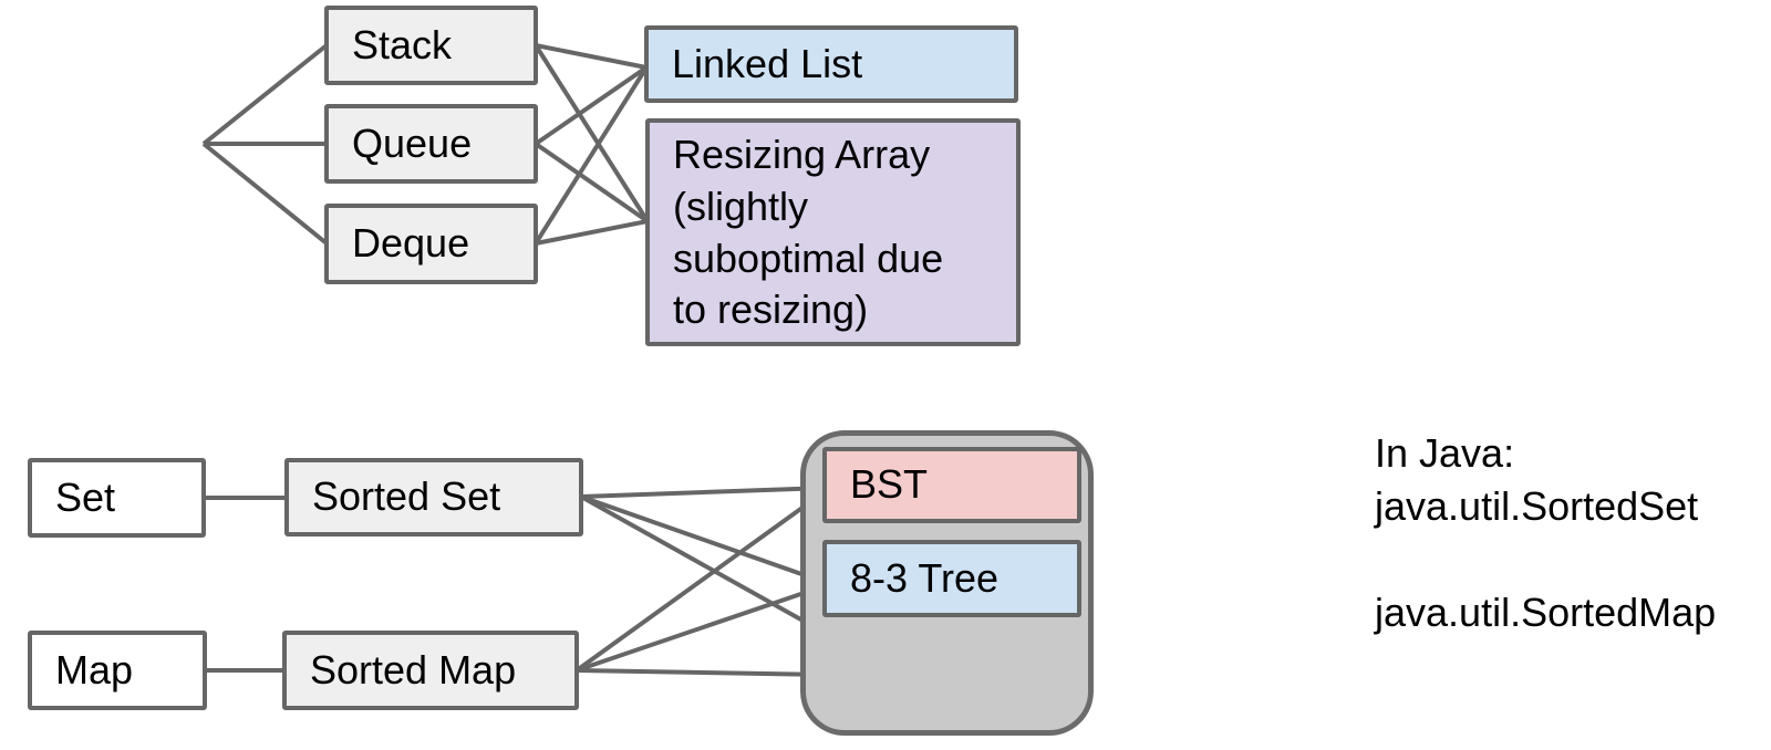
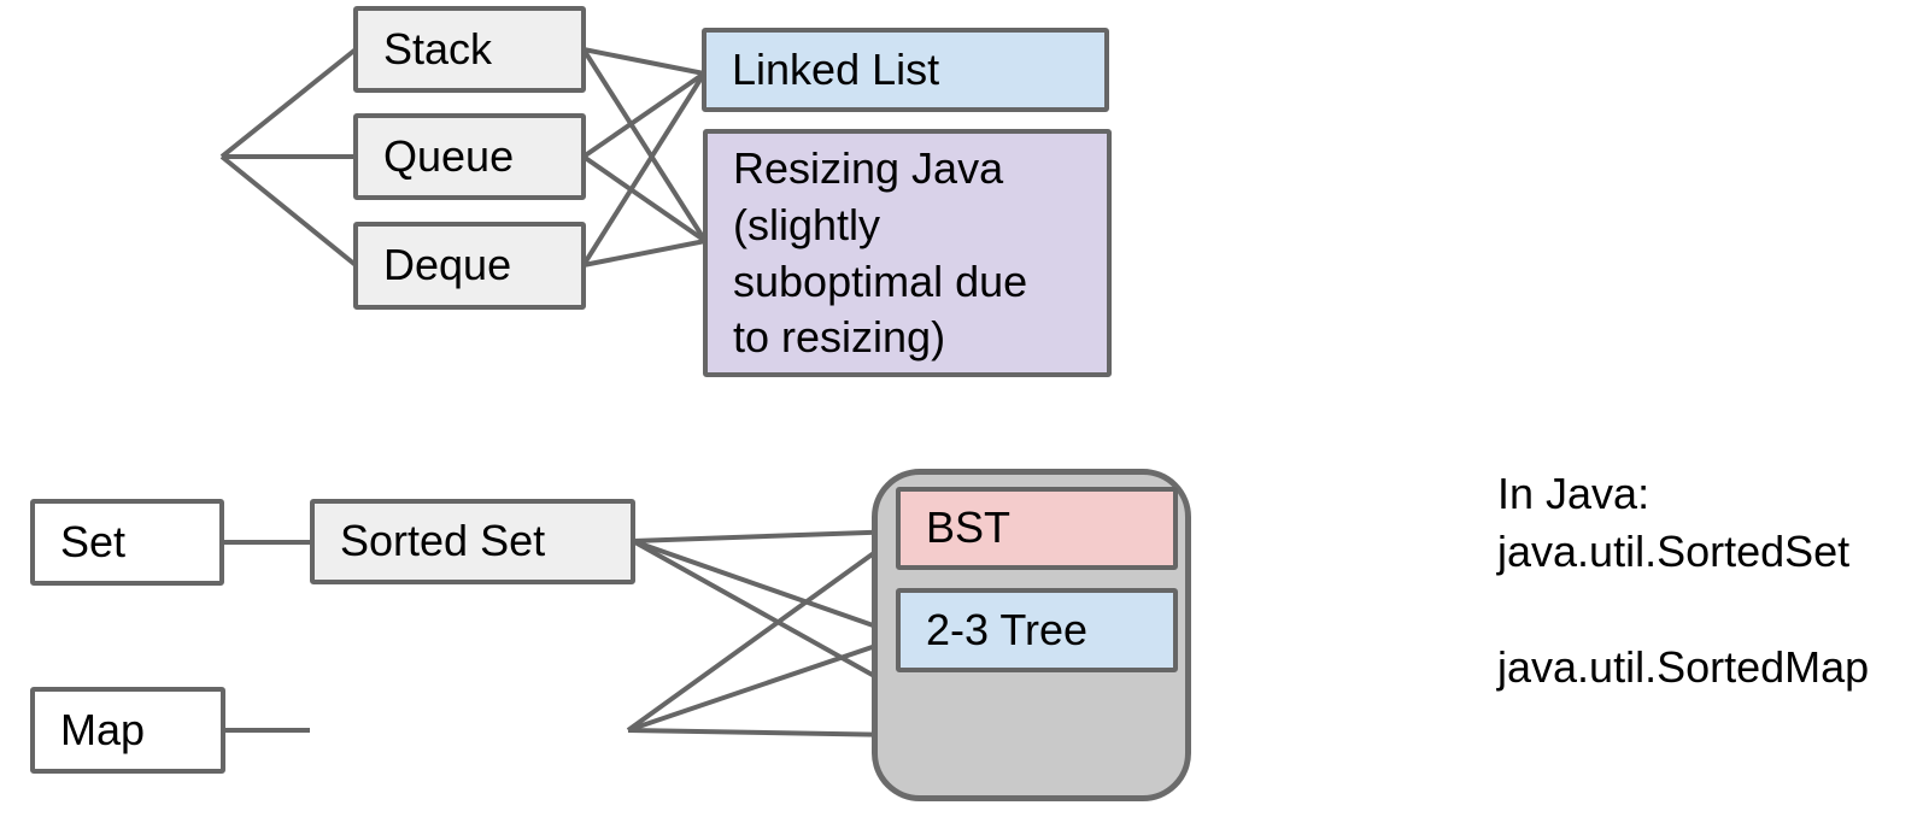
  Stack
  Queue
  Deque
  Linked List
- Resizing Array (slightly suboptimal due to resizing)
+ Resizing Java (slightly suboptimal due to resizing)
  Set
  Sorted Set
  Map
- Sorted Map
  BST
- 8-3 Tree
+ 2-3 Tree
  In Java:
  java.util.SortedSet
  java.util.SortedMap
